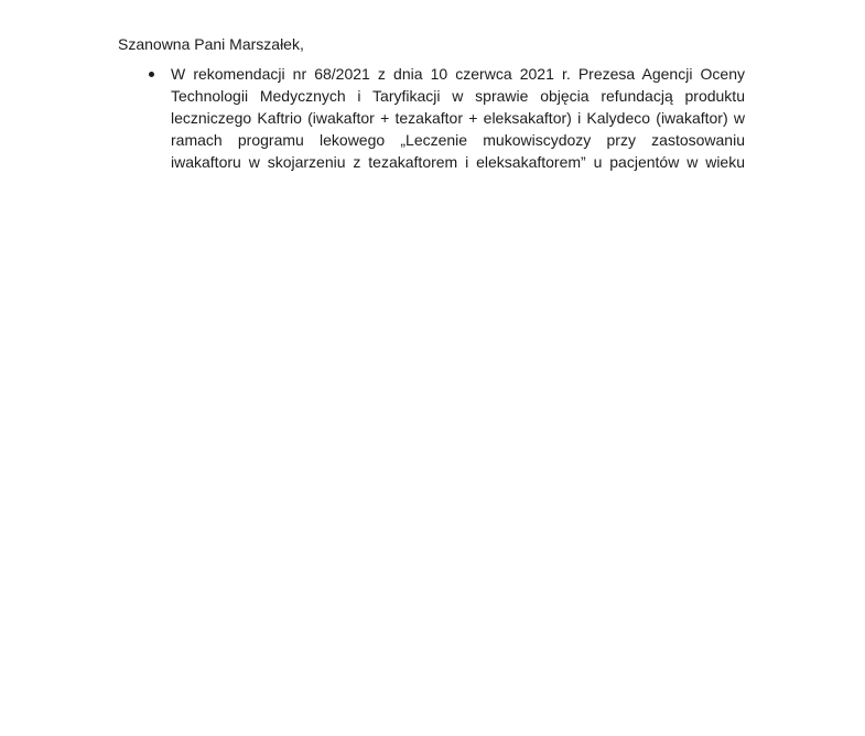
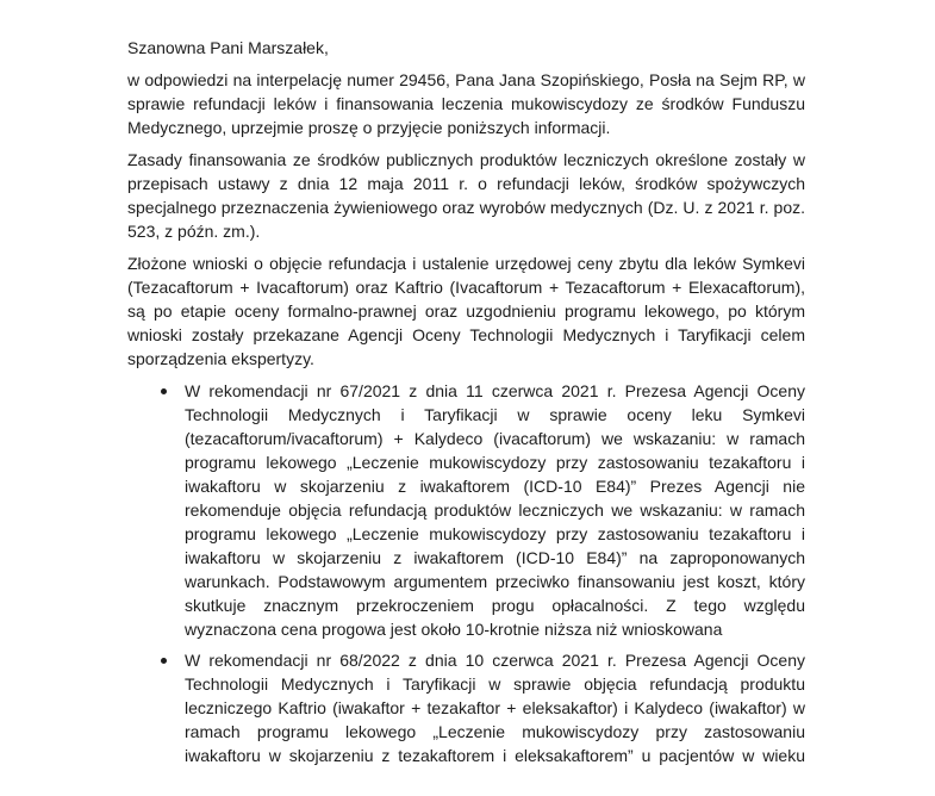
  Szanowna Pani Marszałek,
+ w odpowiedzi na interpelację numer 29456, Pana Jana Szopińskiego, Posła na Sejm RP, w sprawie refundacji leków i finansowania leczenia mukowiscydozy ze środków Funduszu Medycznego, uprzejmie proszę o przyjęcie poniższych informacji.
+ Zasady finansowania ze środków publicznych produktów leczniczych określone zostały w przepisach ustawy z dnia 12 maja 2011 r. o refundacji leków, środków spożywczych specjalnego przeznaczenia żywieniowego oraz wyrobów medycznych (Dz. U. z 2021 r. poz. 523, z późn. zm.).
+ Złożone wnioski o objęcie refundacja i ustalenie urzędowej ceny zbytu dla leków Symkevi (Tezacaftorum + Ivacaftorum) oraz Kaftrio (Ivacaftorum + Tezacaftorum + Elexacaftorum), są po etapie oceny formalno-prawnej oraz uzgodnieniu programu lekowego, po którym wnioski zostały przekazane Agencji Oceny Technologii Medycznych i Taryfikacji celem sporządzenia ekspertyzy.
+ W rekomendacji nr 67/2021 z dnia 11 czerwca 2021 r. Prezesa Agencji Oceny Technologii Medycznych i Taryfikacji w sprawie oceny leku Symkevi (tezacaftorum/ivacaftorum) + Kalydeco (ivacaftorum) we wskazaniu: w ramach programu lekowego „Leczenie mukowiscydozy przy zastosowaniu tezakaftoru i iwakaftoru w skojarzeniu z iwakaftorem (ICD-10 E84)” Prezes Agencji nie rekomenduje objęcia refundacją produktów leczniczych we wskazaniu: w ramach programu lekowego „Leczenie mukowiscydozy przy zastosowaniu tezakaftoru i iwakaftoru w skojarzeniu z iwakaftorem (ICD-10 E84)” na zaproponowanych warunkach. Podstawowym argumentem przeciwko finansowaniu jest koszt, który skutkuje znacznym przekroczeniem progu opłacalności. Z tego względu wyznaczona cena progowa jest około 10-krotnie niższa niż wnioskowana
- W rekomendacji nr 68/2021 z dnia 10 czerwca 2021 r. Prezesa Agencji Oceny Technologii Medycznych i Taryfikacji w sprawie objęcia refundacją produktu leczniczego Kaftrio (iwakaftor + tezakaftor + eleksakaftor) i Kalydeco (iwakaftor) w ramach programu lekowego „Leczenie mukowiscydozy przy zastosowaniu iwakaftoru w skojarzeniu z tezakaftorem i eleksakaftorem” u pacjentów w wieku
+ W rekomendacji nr 68/2022 z dnia 10 czerwca 2021 r. Prezesa Agencji Oceny Technologii Medycznych i Taryfikacji w sprawie objęcia refundacją produktu leczniczego Kaftrio (iwakaftor + tezakaftor + eleksakaftor) i Kalydeco (iwakaftor) w ramach programu lekowego „Leczenie mukowiscydozy przy zastosowaniu iwakaftoru w skojarzeniu z tezakaftorem i eleksakaftorem” u pacjentów w wieku
